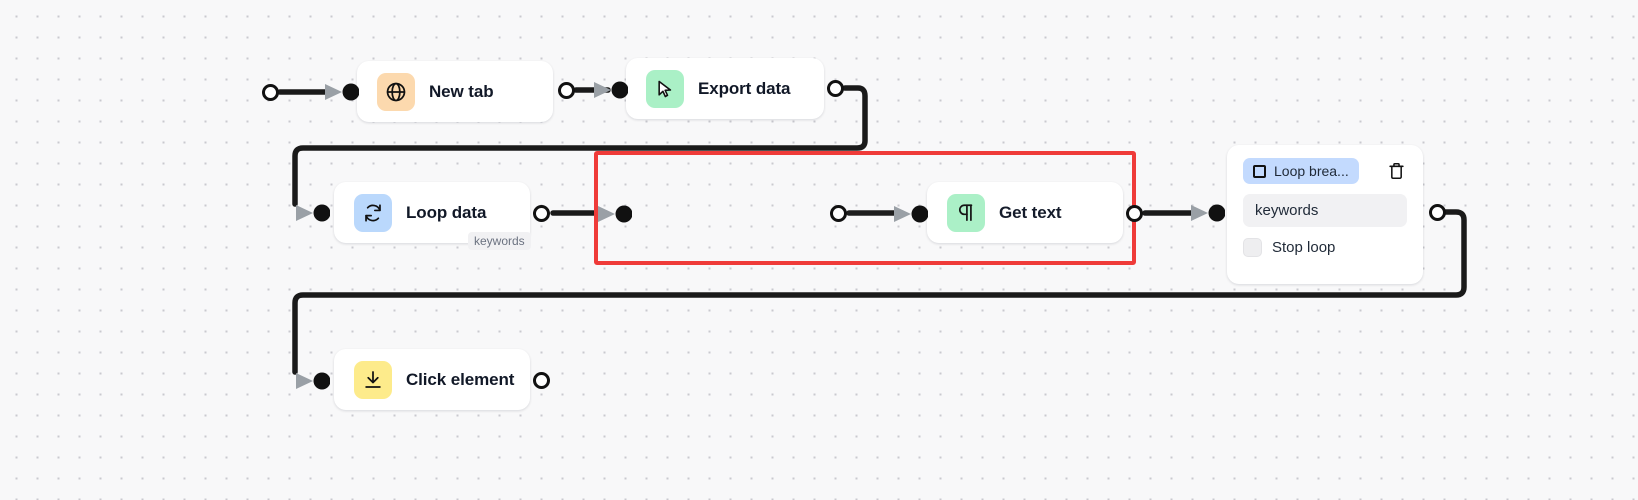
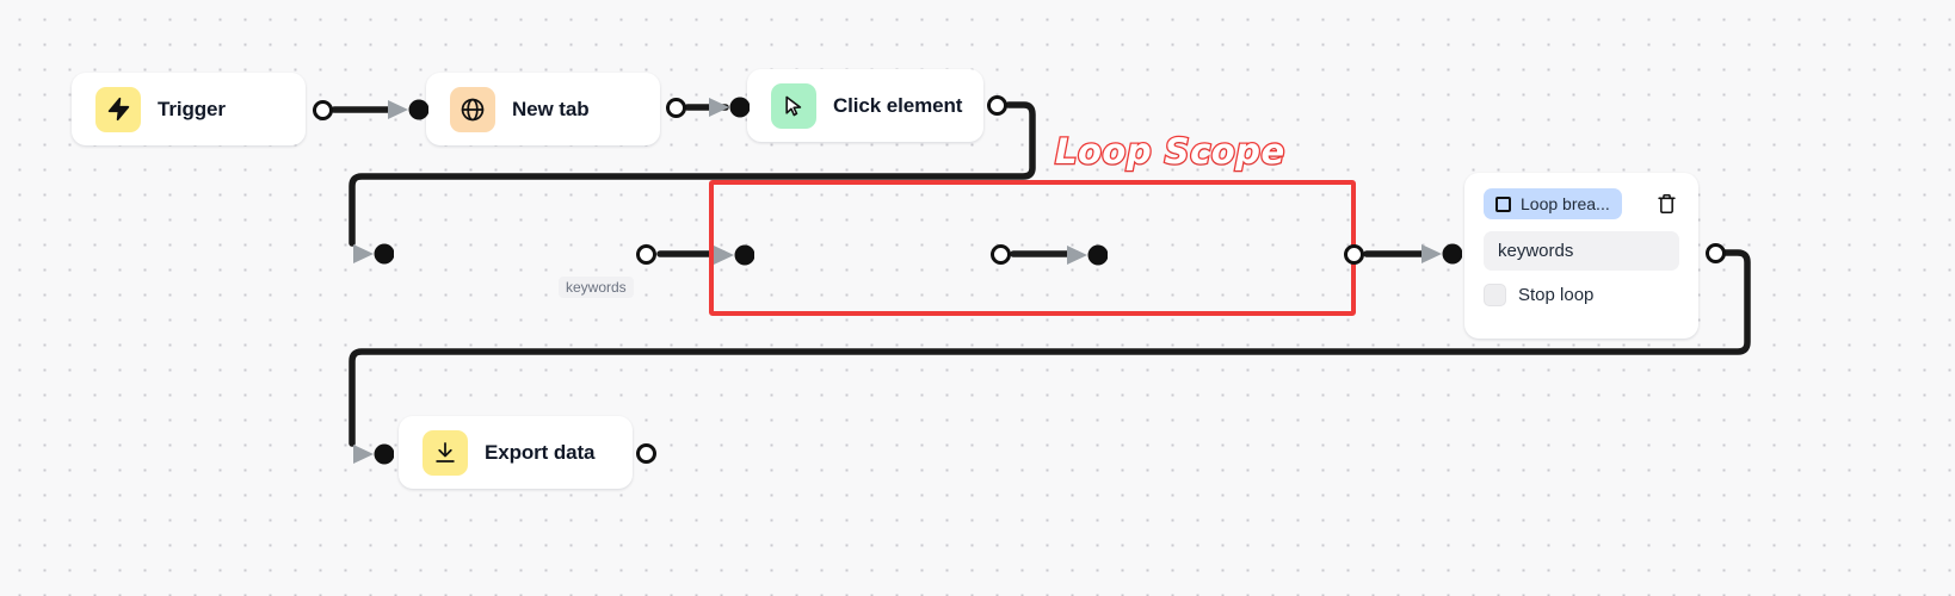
+ Loop Scope
+ Trigger
  New tab
- Export data
+ Click element
- Loop data
  keywords
- Get text
  Loop brea...
  keywords
  Stop loop
- Click element
+ Export data
